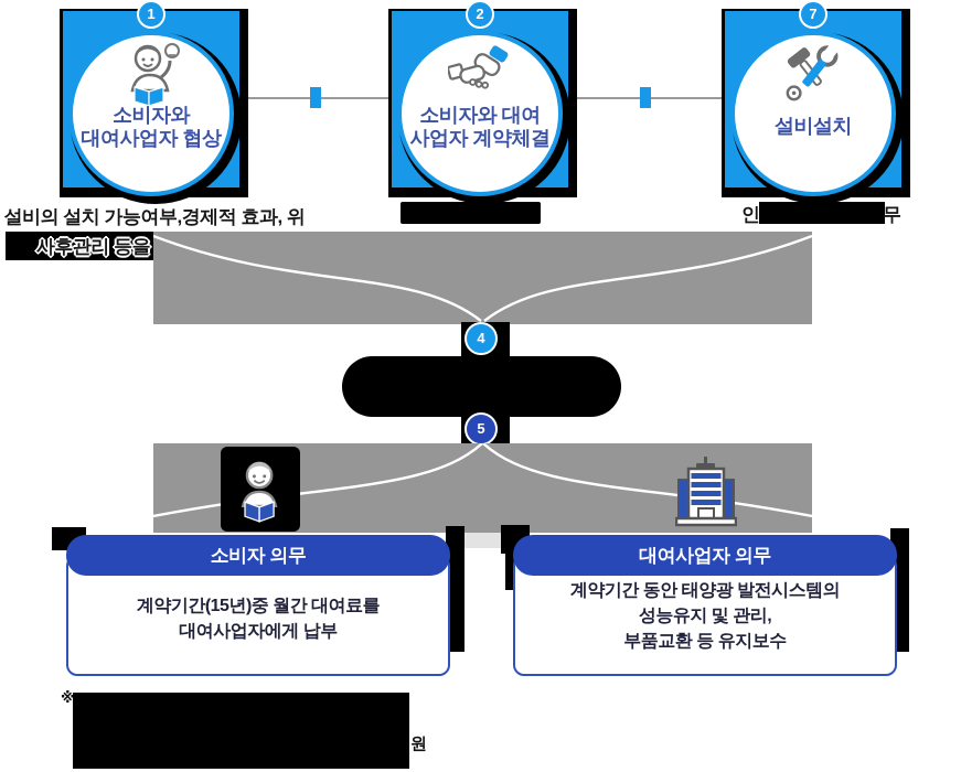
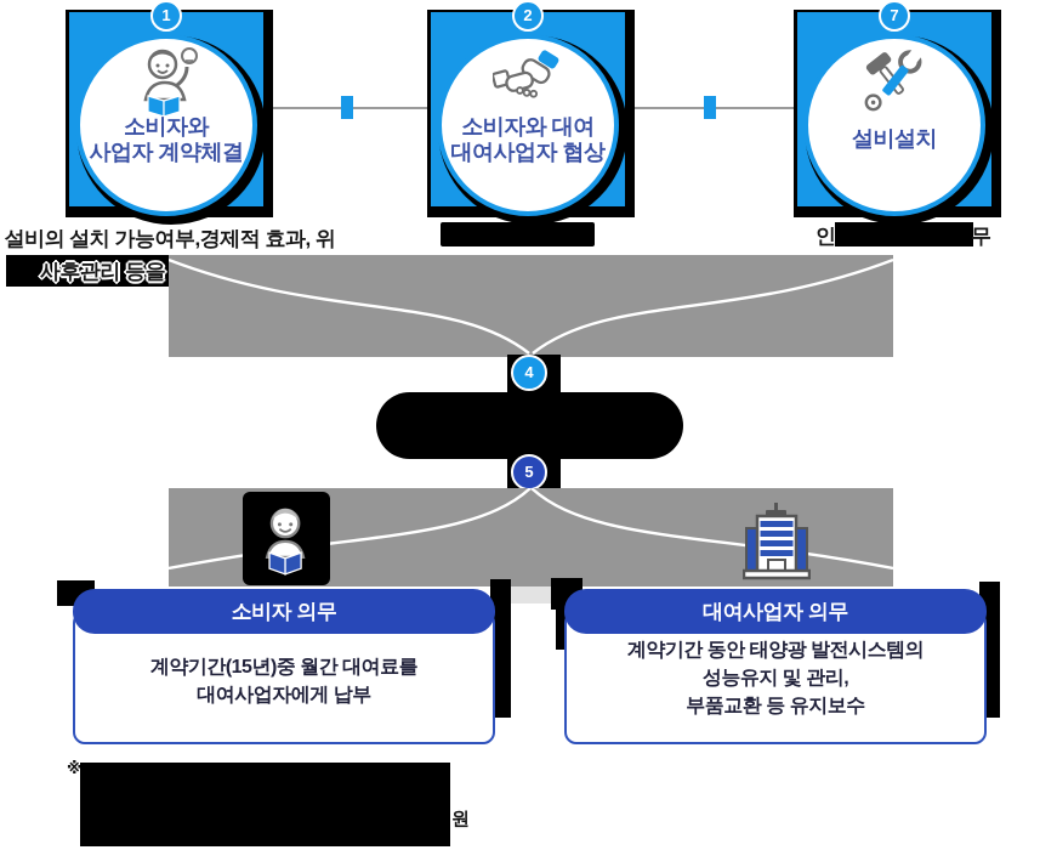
  소비자와
- 대여사업자 협상
+ 사업자 계약체결
  1
  소비자와 대여
- 사업자 계약체결
+ 대여사업자 협상
  2
  설비설치
  7
  설비의 설치 가능여부,경제적 효과, 위
  인
  무
  4
  5
  소비자 의무
  계약기간(15년)중 월간 대여료를
  대여사업자에게 납부
  대여사업자 의무
  계약기간 동안 태양광 발전시스템의
  성능유지 및 관리,
  부품교환 등 유지보수
  ※
  원
